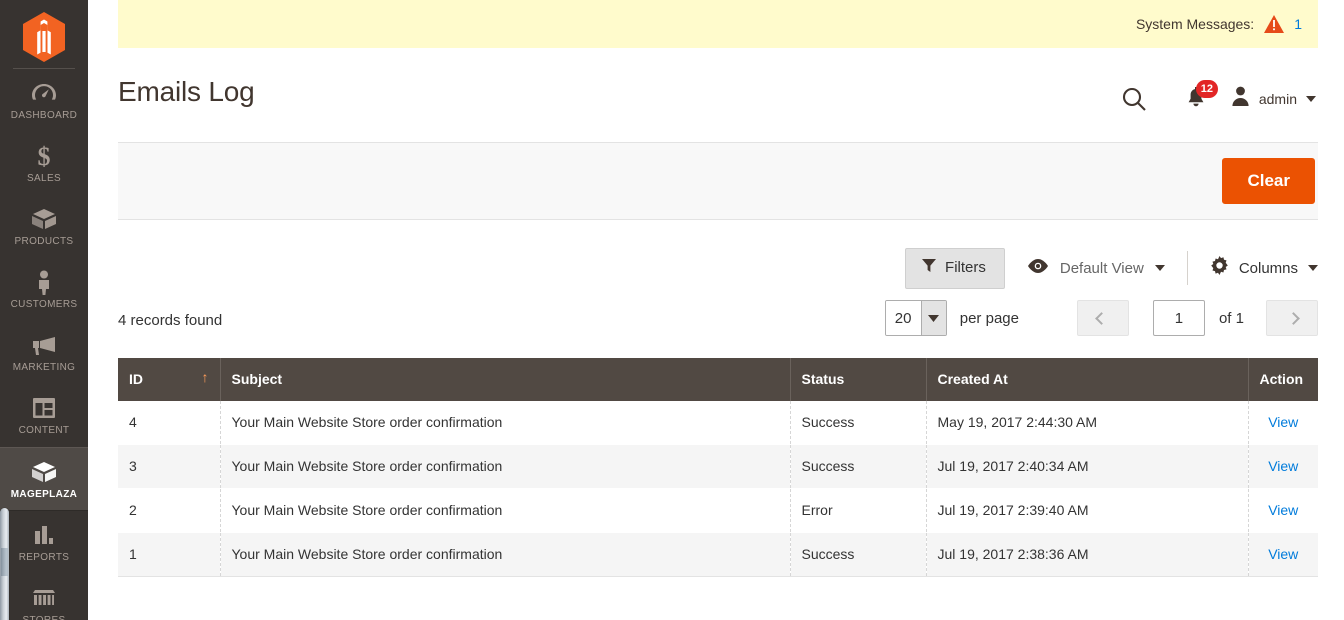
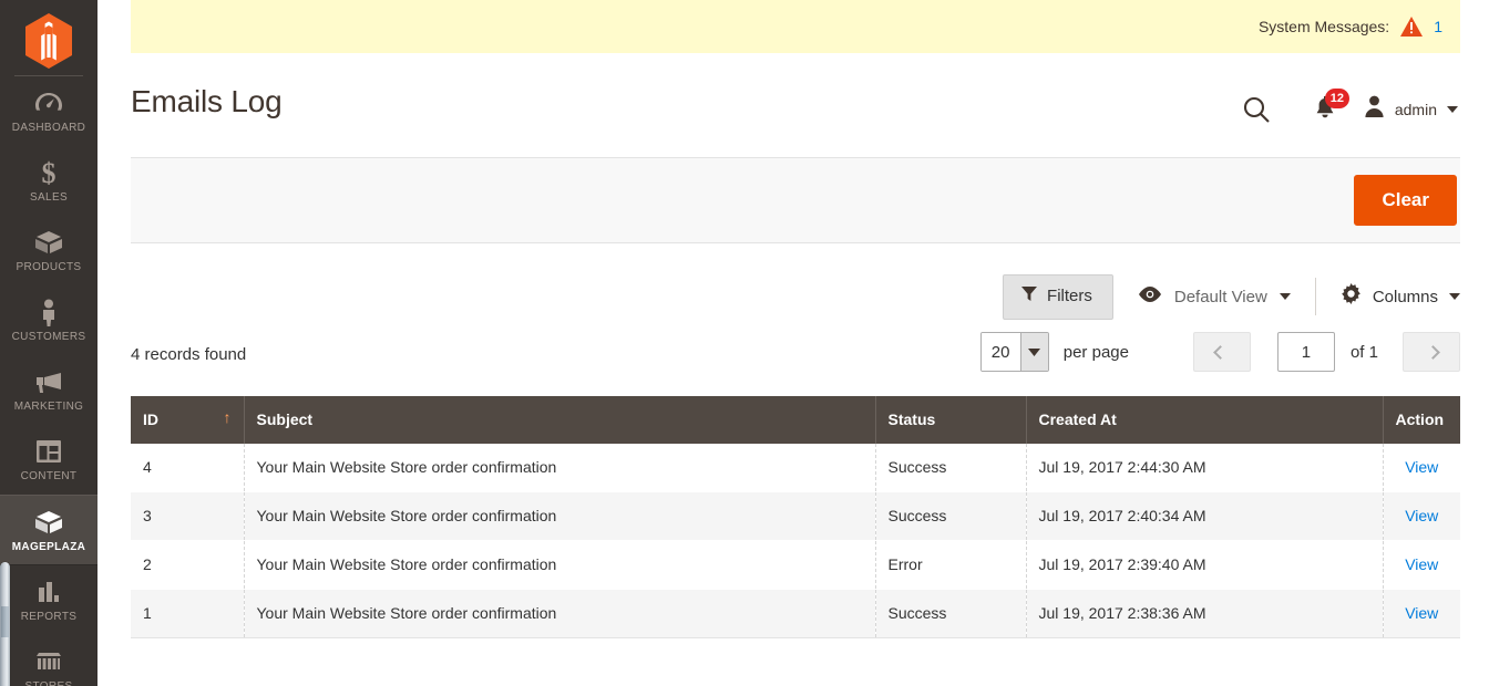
  DASHBOARD
  $
  SALES
  PRODUCTS
  CUSTOMERS
  MARKETING
  CONTENT
  MAGEPLAZA
  REPORTS
  System Messages:
  1
  Emails Log
  12
  admin
  Clear
  Filters
  Default View
  Columns
  4 records found
  20
  per page
  1
  of 1
  ID ↑	Subject	Status	Created At	Action
- 4	Your Main Website Store order confirmation	Success	May 19, 2017 2:44:30 AM	View
+ 4	Your Main Website Store order confirmation	Success	Jul 19, 2017 2:44:30 AM	View
  3	Your Main Website Store order confirmation	Success	Jul 19, 2017 2:40:34 AM	View
  2	Your Main Website Store order confirmation	Error	Jul 19, 2017 2:39:40 AM	View
  1	Your Main Website Store order confirmation	Success	Jul 19, 2017 2:38:36 AM	View
